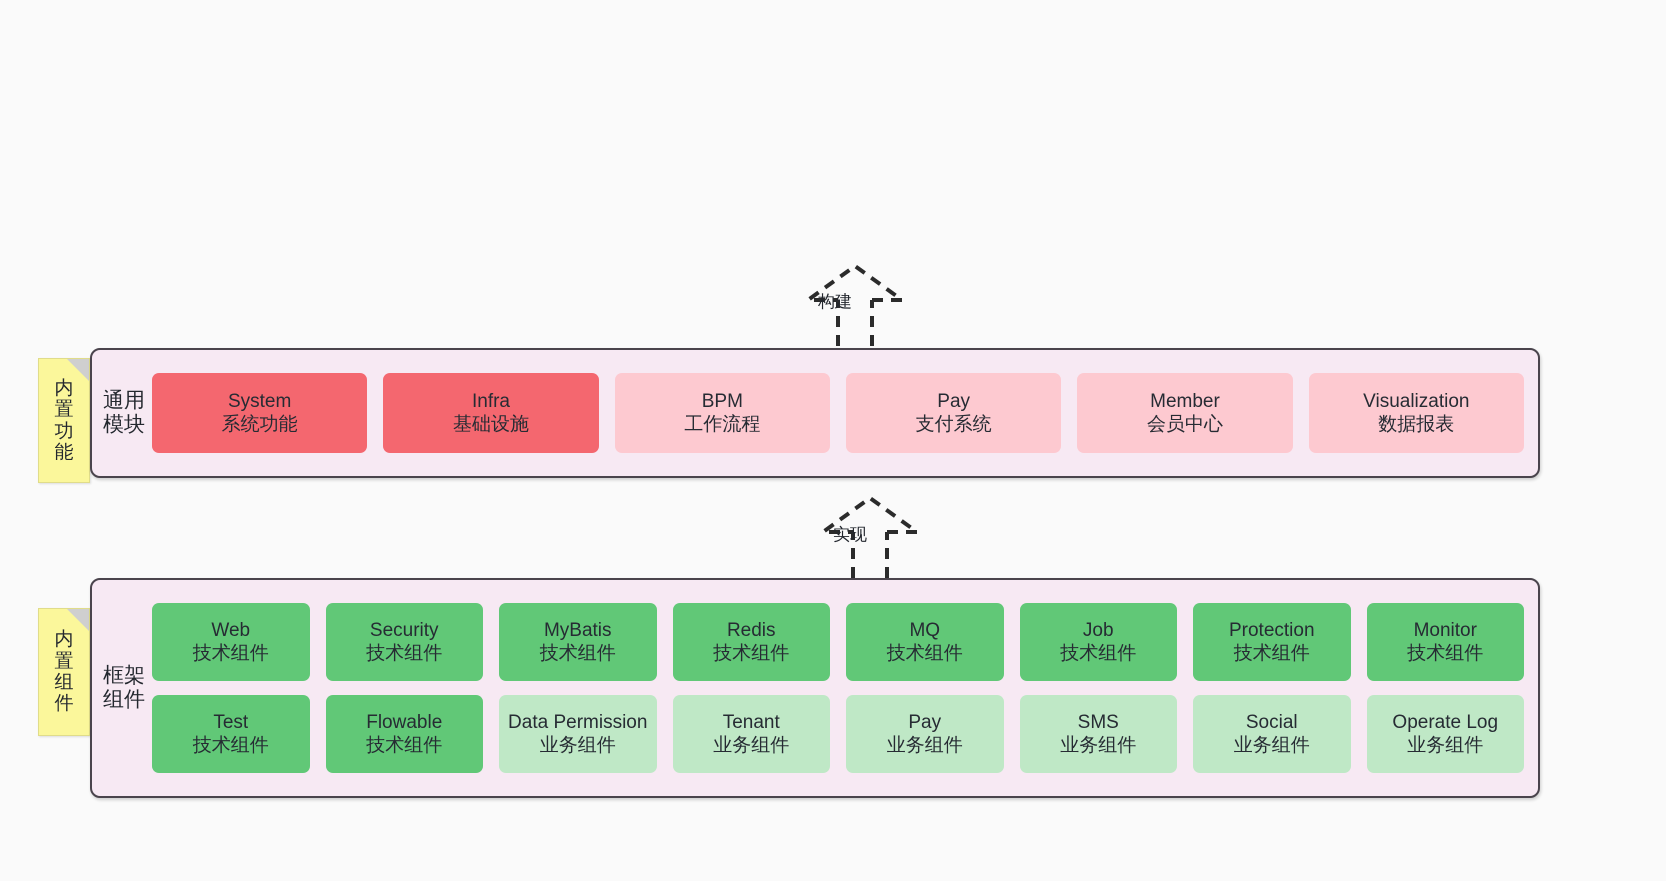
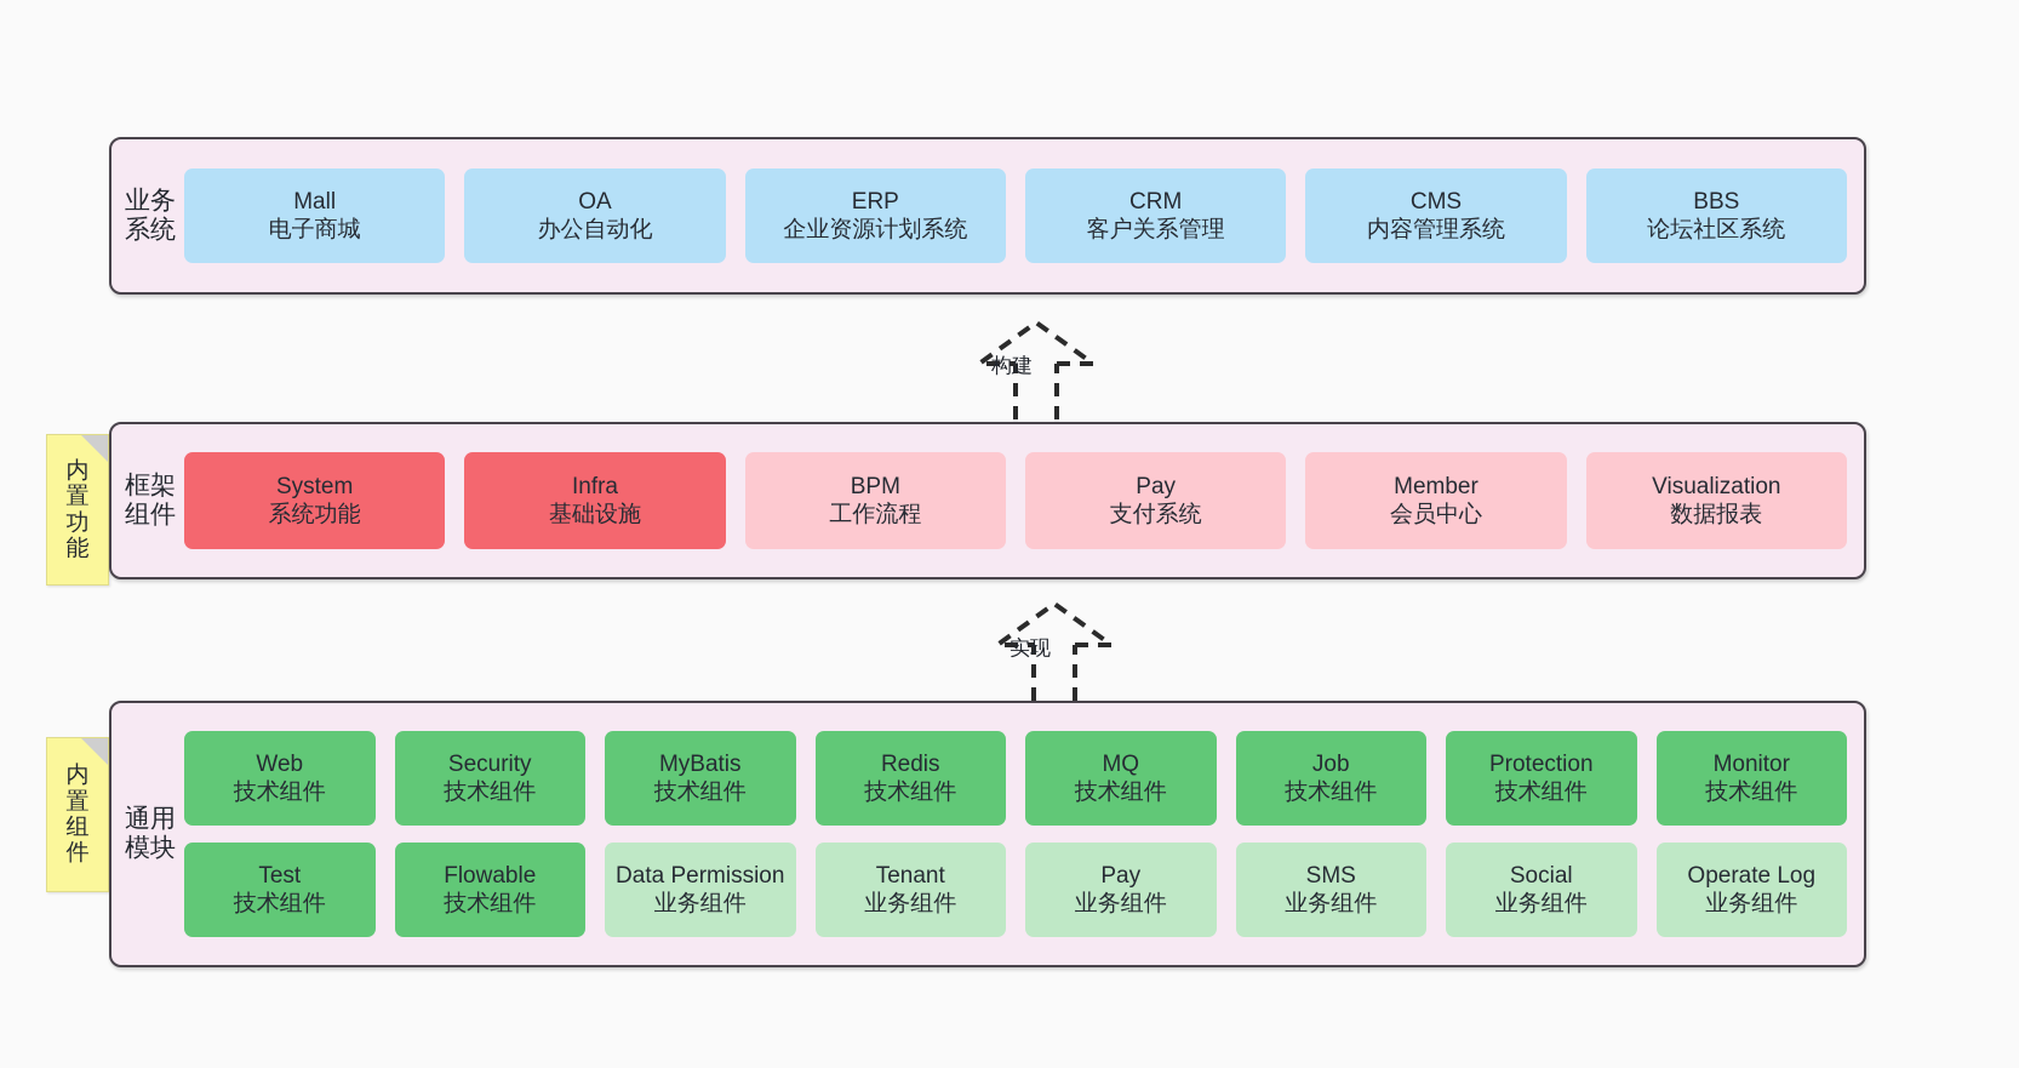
+ 业务系统
+ Mall
+ 电子商城
+ OA
+ 办公自动化
+ ERP
+ 企业资源计划系统
+ CRM
+ 客户关系管理
+ CMS
+ 内容管理系统
+ BBS
+ 论坛社区系统
  构建
  内置功能
- 通用模块
+ 框架组件
  System
  系统功能
  Infra
  基础设施
  BPM
  工作流程
  Pay
  支付系统
  Member
  会员中心
  Visualization
  数据报表
  实现
  内置组件
- 框架组件
+ 通用模块
  Web
  技术组件
  Security
  技术组件
  MyBatis
  技术组件
  Redis
  技术组件
  MQ
  技术组件
  Job
  技术组件
  Protection
  技术组件
  Monitor
  技术组件
  Test
  技术组件
  Flowable
  技术组件
  Data Permission
  业务组件
  Tenant
  业务组件
  Pay
  业务组件
  SMS
  业务组件
  Social
  业务组件
  Operate Log
  业务组件
